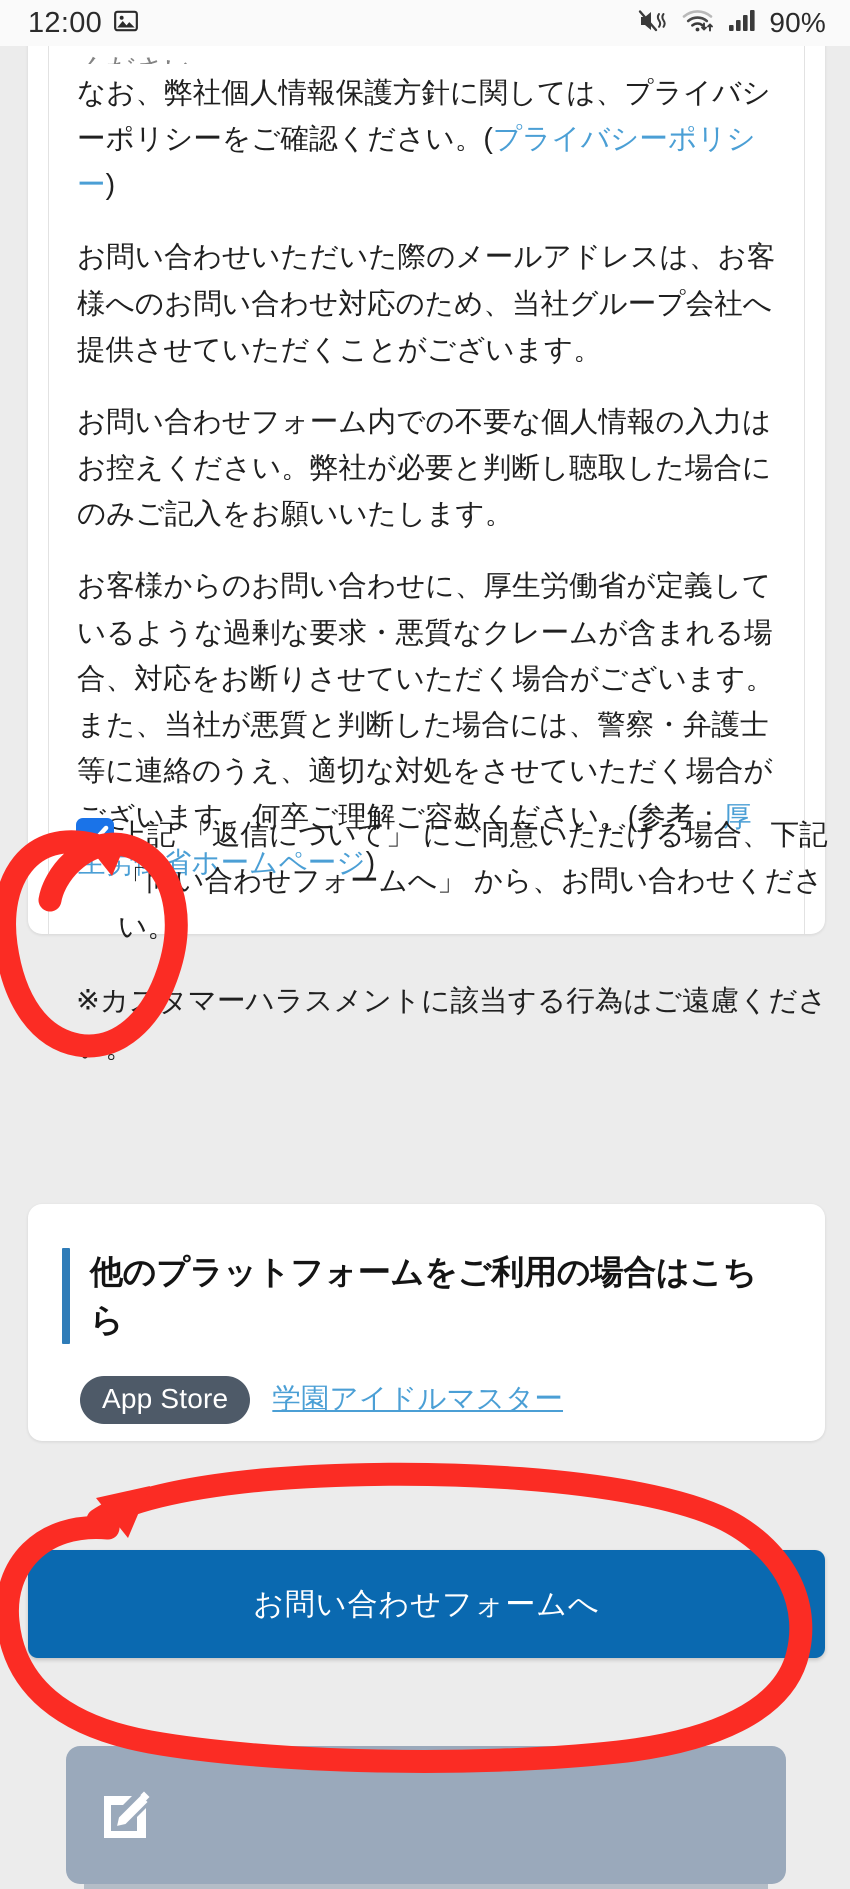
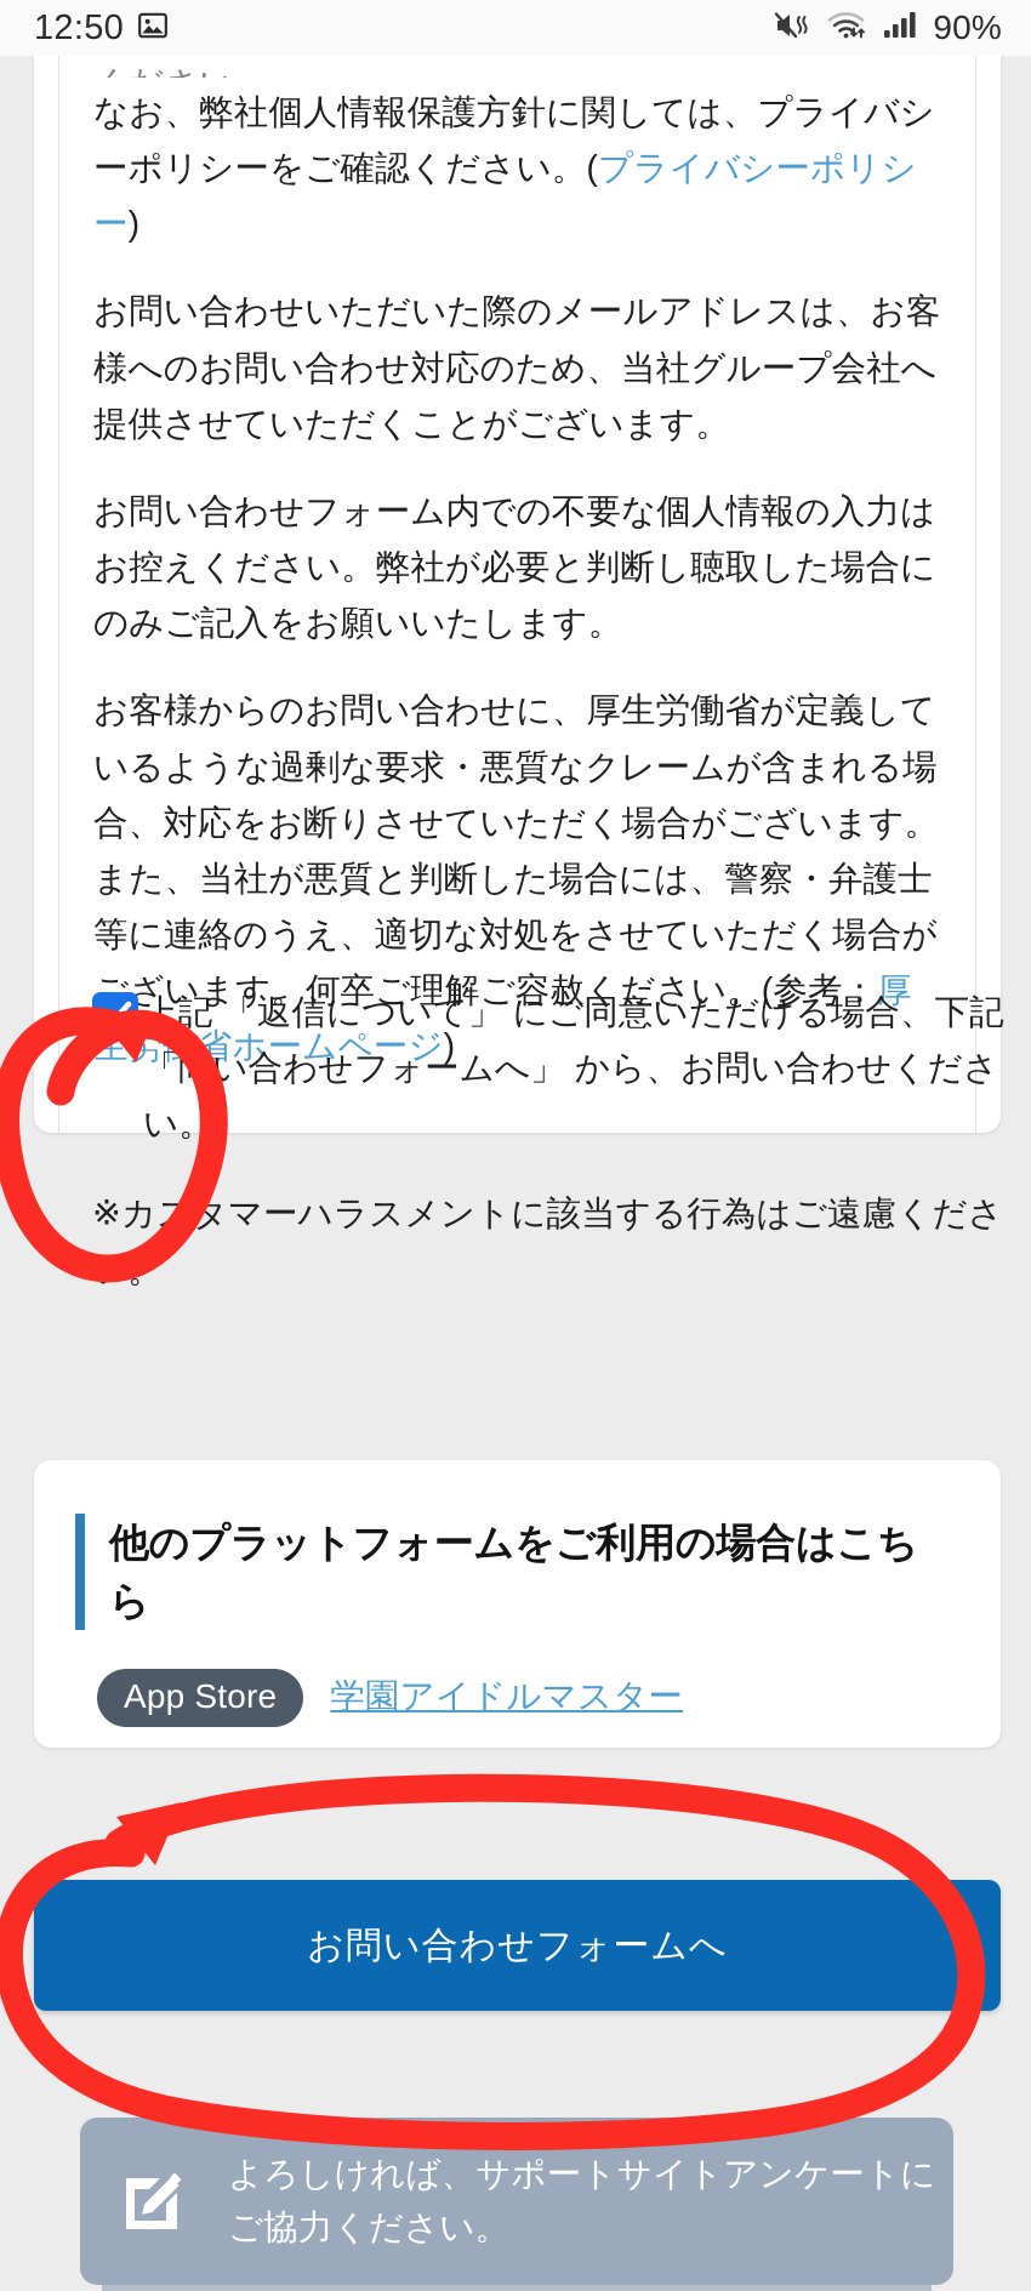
- 12:00
+ 12:50
  90%
  なお、弊社個人情報保護方針に関しては、プライバシーポリシーをご確認ください。(プライバシーポリシー)
  お問い合わせいただいた際のメールアドレスは、お客様へのお問い合わせ対応のため、当社グループ会社へ提供させていただくことがございます。
  お問い合わせフォーム内での不要な個人情報の入力はお控えください。弊社が必要と判断し聴取した場合にのみご記入をお願いいたします。
  お客様からのお問い合わせに、厚生労働省が定義しているような過剰な要求・悪質なクレームが含まれる場合、対応をお断りさせていただく場合がございます。また、当社が悪質と判断した場合には、警察・弁護士等に連絡のうえ、適切な対処をさせていただく場合がざいます。何卒ご理解ご容赦ください。(参考：厚生労省ホームページ)
  上記 「返信について」 にご同意いただける場合、下記 「い合わせフォームへ」 から、お問い合わせください。
  ※カタマーハラスメントに該当する行為はご遠慮くださ
  他のプラットフォームをご利用の場合はこちら
  App Store
  学園アイドルマスター
  お問い合わせフォームへ
+ よろしければ、サポートサイトアンケートにご協力ください。
